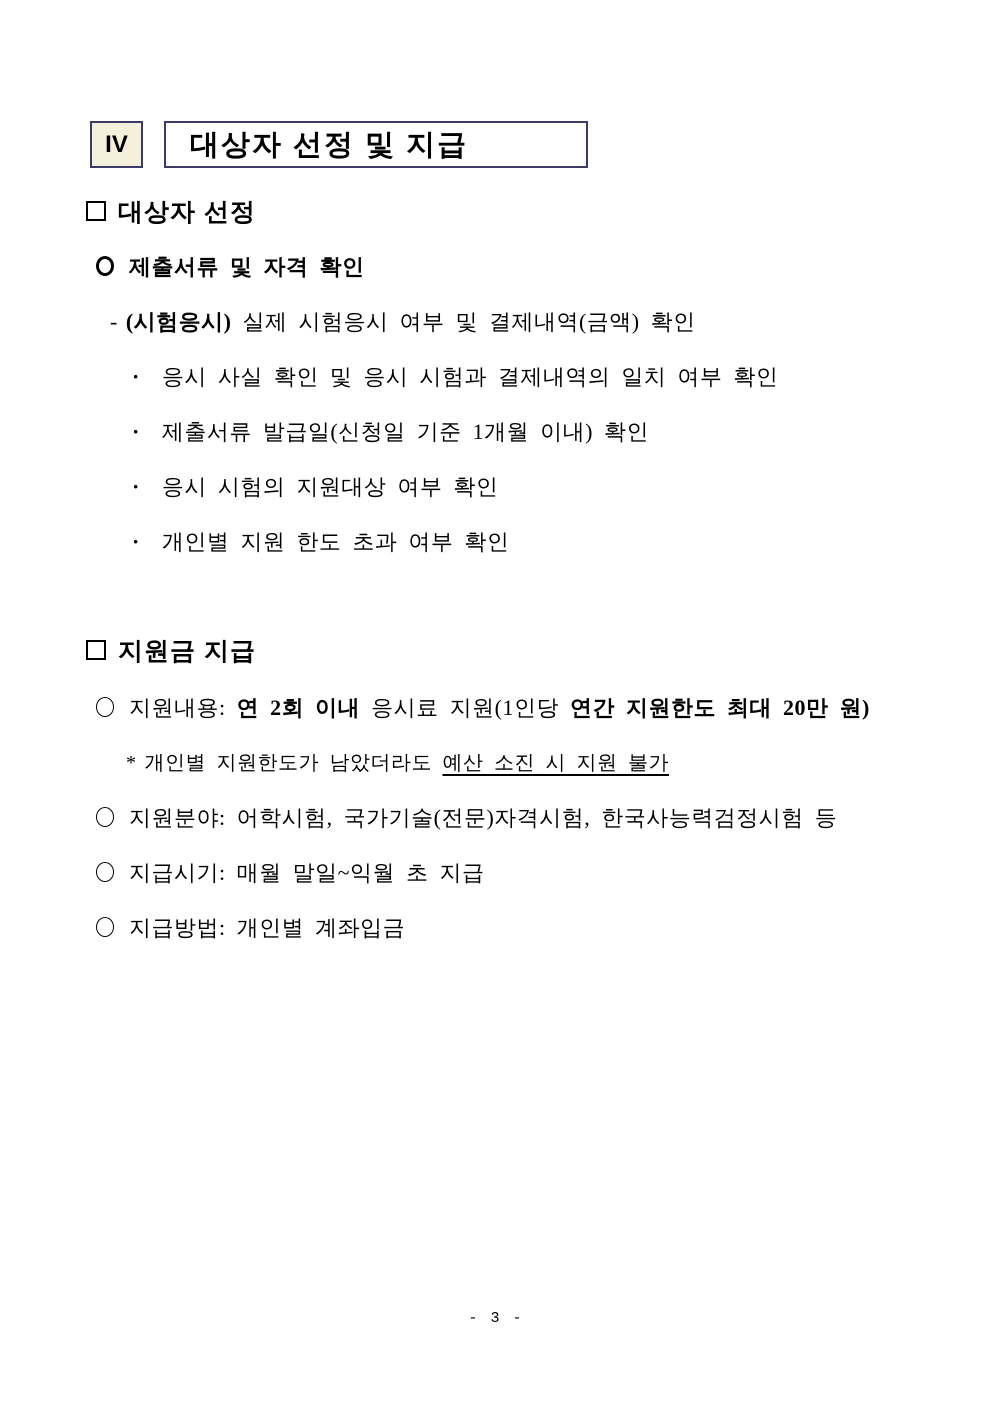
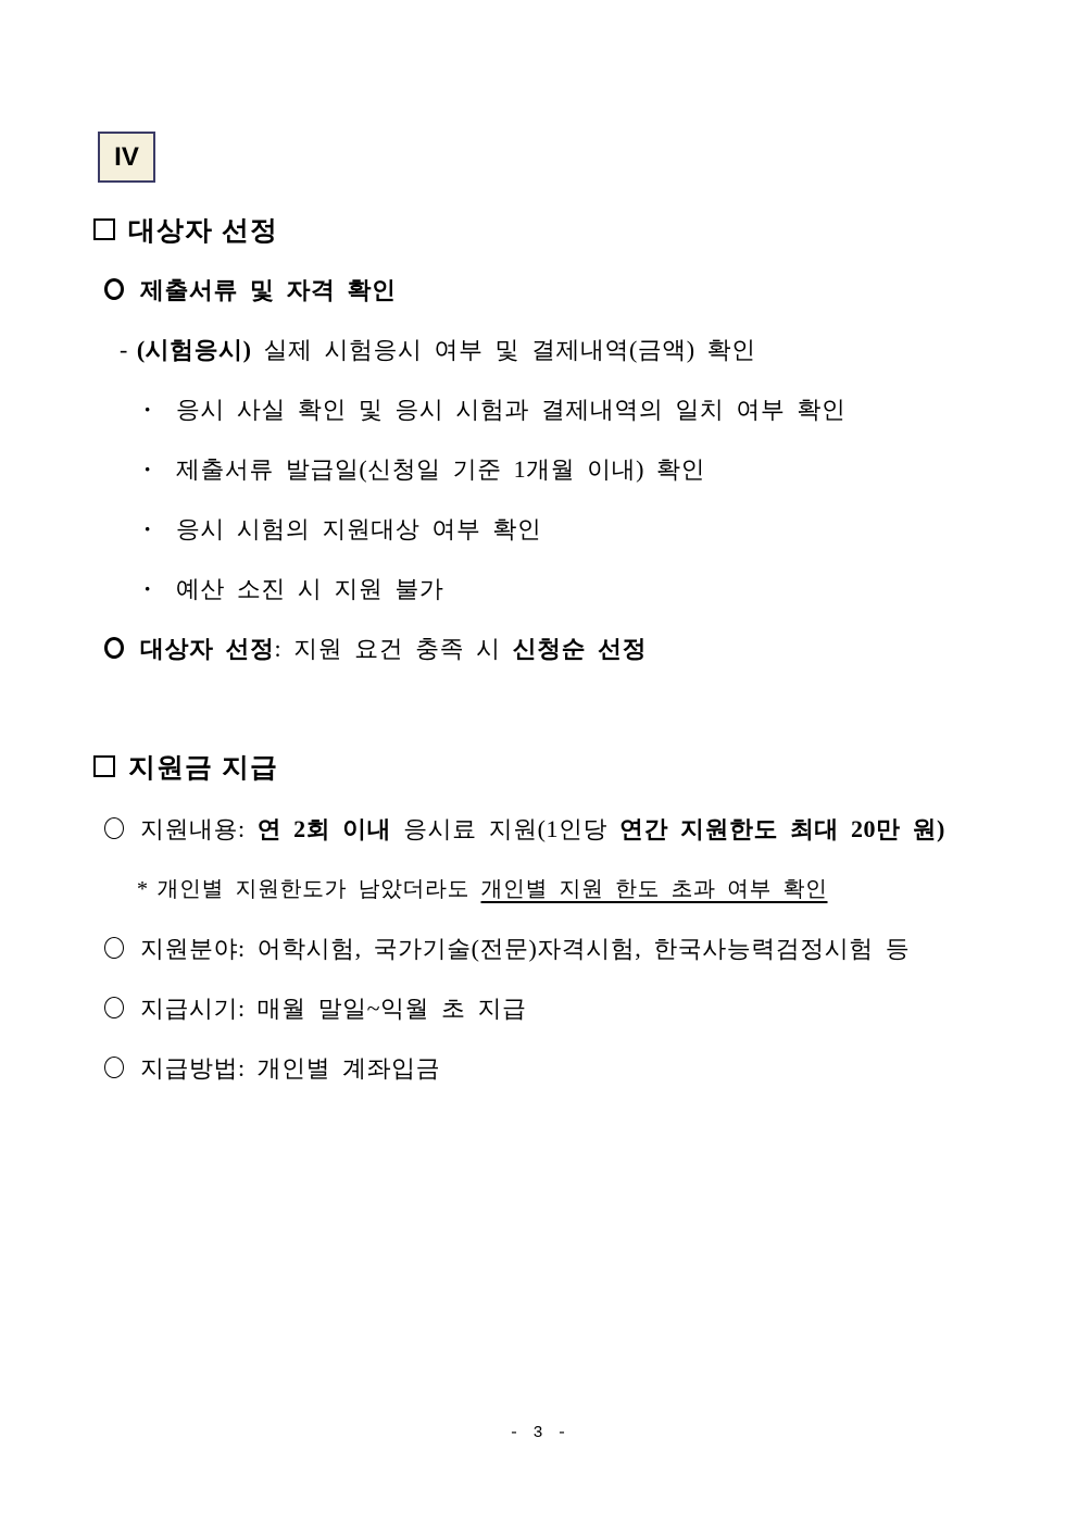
  IV
- 대상자 선정 및 지급
  대상자 선정
  제출서류 및 자격 확인
  - (시험응시) 실제 시험응시 여부 및 결제내역(금액) 확인
  · 응시 사실 확인 및 응시 시험과 결제내역의 일치 여부 확인
  · 제출서류 발급일(신청일 기준 1개월 이내) 확인
  · 응시 시험의 지원대상 여부 확인
- · 개인별 지원 한도 초과 여부 확인
+ · 예산 소진 시 지원 불가
+ 대상자 선정: 지원 요건 충족 시 신청순 선정
  지원금 지급
  지원내용: 연 2회 이내 응시료 지원(1인당 연간 지원한도 최대 20만 원)
- * 개인별 지원한도가 남았더라도 예산 소진 시 지원 불가
+ * 개인별 지원한도가 남았더라도 개인별 지원 한도 초과 여부 확인
  지원분야: 어학시험, 국가기술(전문)자격시험, 한국사능력검정시험 등
  지급시기: 매월 말일~익월 초 지급
  지급방법: 개인별 계좌입금
  - 3 -
